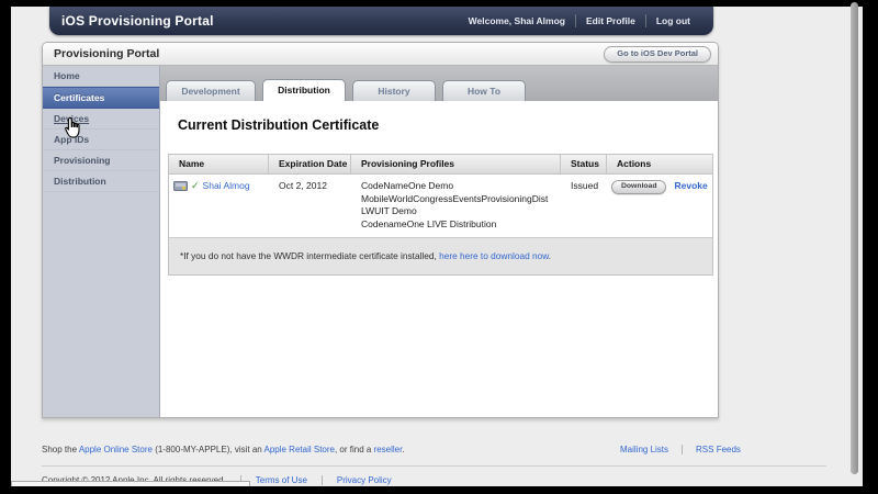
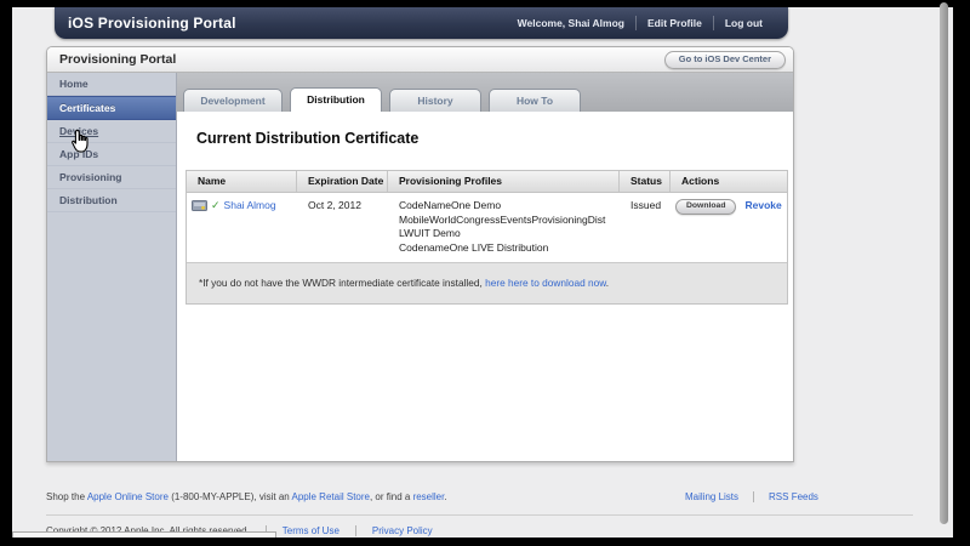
  iOS Provisioning Portal
  Welcome, Shai Almog
  Edit Profile
  Log out
  Provisioning Portal
- Go to iOS Dev Portal
+ Go to iOS Dev Center
  Home
  Certificates
  Deices
  App IDs
  Provisioning
  Distribution
  Development
  Distribution
  History
  How To
  Current Distribution Certificate
  Name
  Expiration Date
  Provisioning Profiles
  Status
  Actions
  ✓
  Shai Almog
  Oct 2, 2012
  CodeNameOne Demo
  MobileWorldCongressEventsProvisioningDist
  LWUIT Demo
  CodenameOne LIVE Distribution
  Issued
  Revoke
  *If you do not have the WWDR intermediate certificate installed, here here to download now.
  Shop the Apple Online Store (1-800-MY-APPLE), visit an Apple Retail Store, or find a reseller.
  Mailing Lists
  RSS Feeds
  Terms of Use
  Privacy Policy
